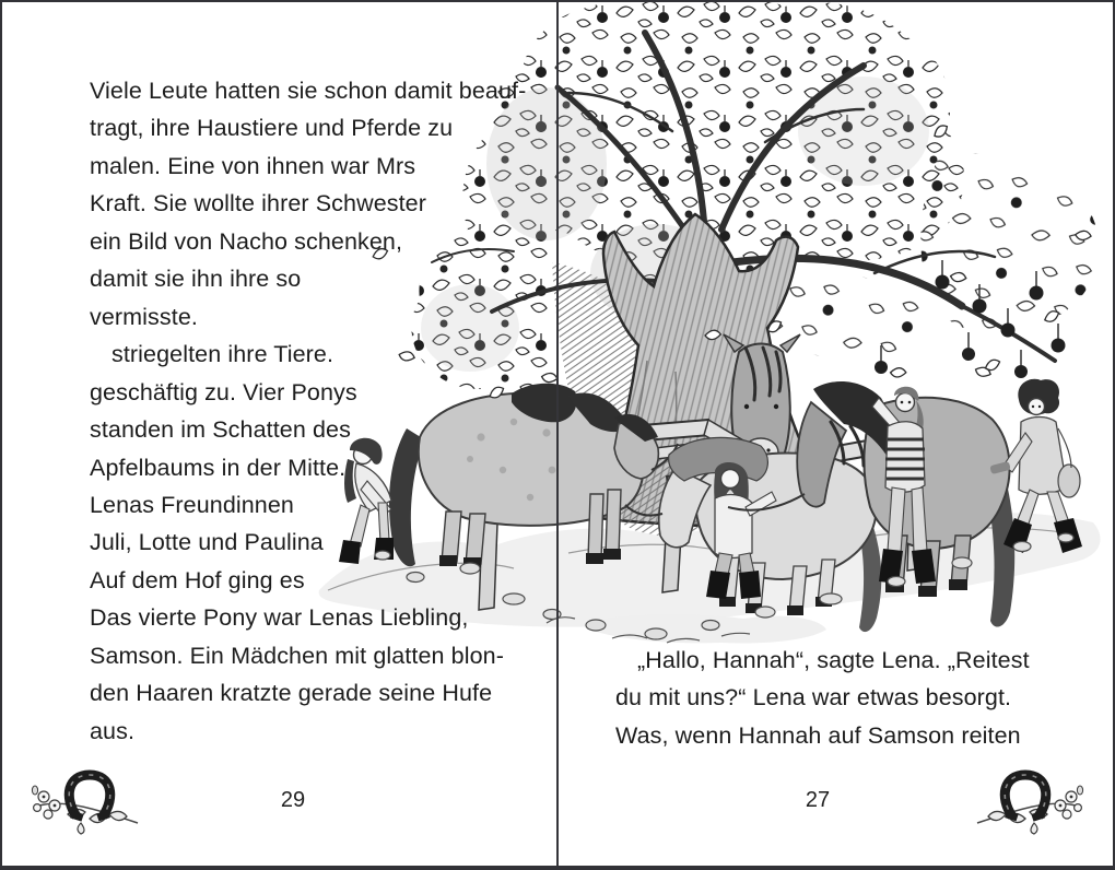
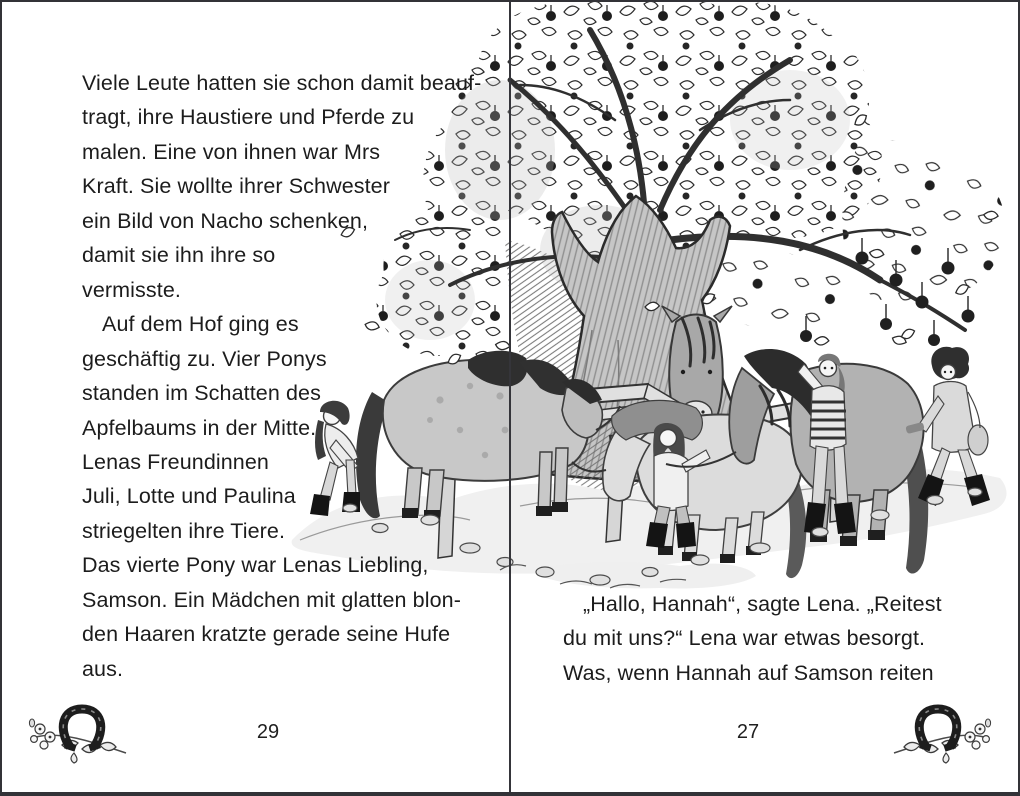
  Viele Leute hatten sie schon damit beauf-
  tragt, ihre Haustiere und Pferde zu
  malen. Eine von ihnen war Mrs
  Kraft. Sie wollte ihrer Schwester
  ein Bild von Nacho schenken,
  damit sie ihn ihre so
  vermisste.
- striegelten ihre Tiere.
+ Auf dem Hof ging es
  geschäftig zu. Vier Ponys
  standen im Schatten des
  Apfelbaums in der Mitte.
  Lenas Freundinnen
  Juli, Lotte und Paulina
- Auf dem Hof ging es
+ striegelten ihre Tiere.
  Das vierte Pony war Lenas Liebling,
  Samson. Ein Mädchen mit glatten blon-
  den Haaren kratzte gerade seine Hufe
  aus.
  „Hallo, Hannah“, sagte Lena. „Reitest
  du mit uns?“ Lena war etwas besorgt.
  Was, wenn Hannah auf Samson reiten
  29
  27
